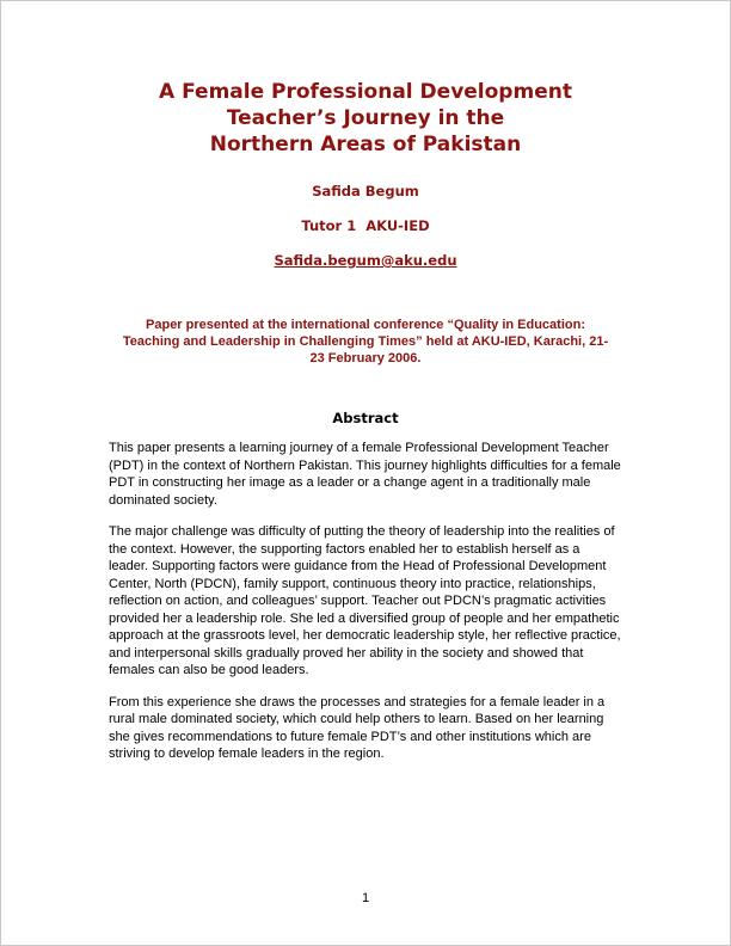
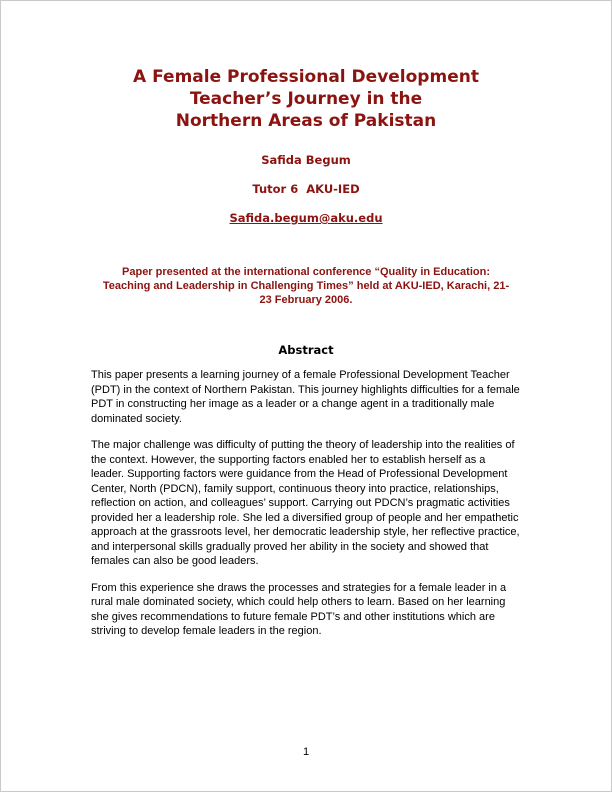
  A Female Professional Development
  Teacher’s Journey in the
  Northern Areas of Pakistan
  Safida Begum
- Tutor 1 AKU-IED
+ Tutor 6 AKU-IED
  Safida.begum@aku.edu
  Paper presented at the international conference “Quality in Education:
  Teaching and Leadership in Challenging Times” held at AKU-IED, Karachi, 21-
  23 February 2006.
  Abstract
  This paper presents a learning journey of a female Professional Development Teacher (PDT) in the context of Northern Pakistan. This journey highlights difficulties for a female PDT in constructing her image as a leader or a change agent in a traditionally male dominated society.
- The major challenge was difficulty of putting the theory of leadership into the realities of the context. However, the supporting factors enabled her to establish herself as a leader. Supporting factors were guidance from the Head of Professional Development Center, North (PDCN), family support, continuous theory into practice, relationships, reflection on action, and colleagues’ support. Teacher out PDCN’s pragmatic activities provided her a leadership role. She led a diversified group of people and her empathetic approach at the grassroots level, her democratic leadership style, her reflective practice, and interpersonal skills gradually proved her ability in the society and showed that females can also be good leaders.
+ The major challenge was difficulty of putting the theory of leadership into the realities of the context. However, the supporting factors enabled her to establish herself as a leader. Supporting factors were guidance from the Head of Professional Development Center, North (PDCN), family support, continuous theory into practice, relationships, reflection on action, and colleagues’ support. Carrying out PDCN’s pragmatic activities provided her a leadership role. She led a diversified group of people and her empathetic approach at the grassroots level, her democratic leadership style, her reflective practice, and interpersonal skills gradually proved her ability in the society and showed that females can also be good leaders.
  From this experience she draws the processes and strategies for a female leader in a rural male dominated society, which could help others to learn. Based on her learning she gives recommendations to future female PDT’s and other institutions which are striving to develop female leaders in the region.
  1
